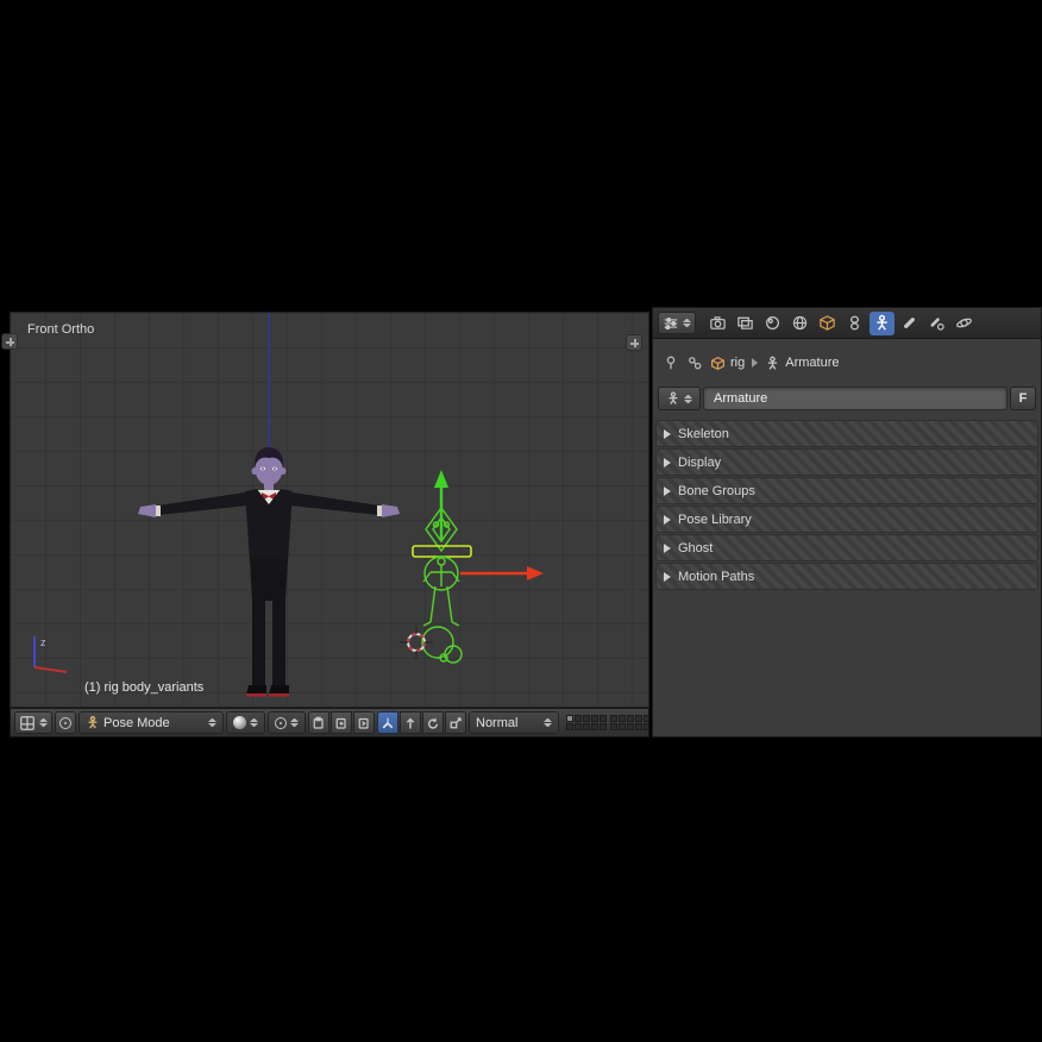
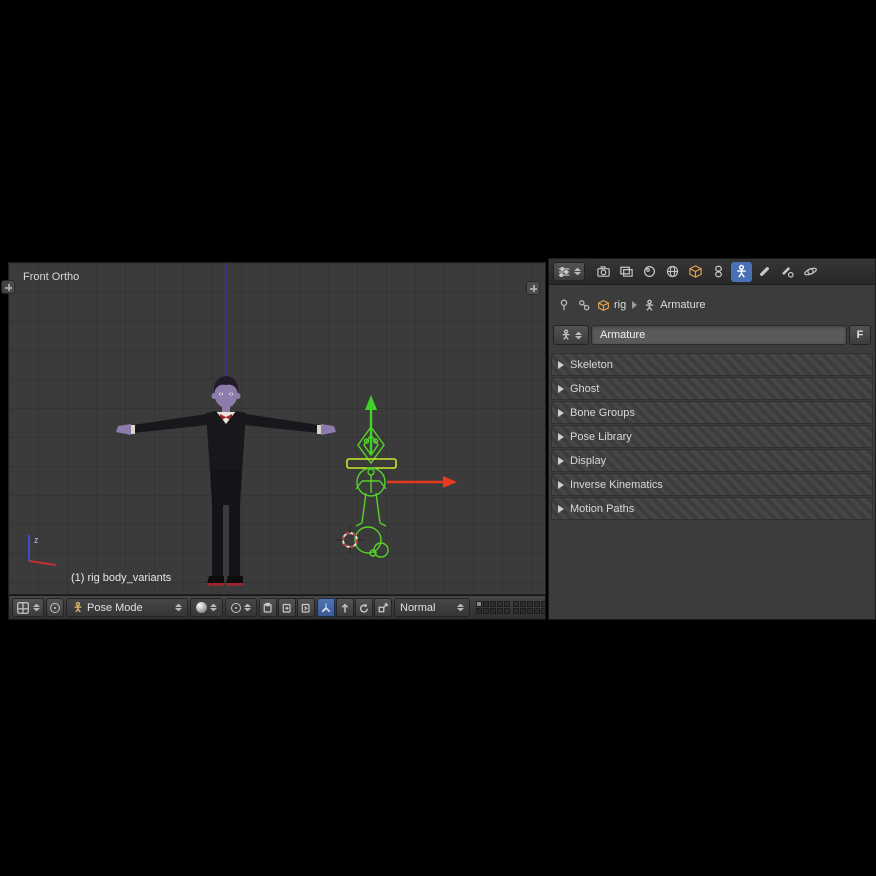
  z
  (1) rig body_variants
  Front Ortho
  Pose Mode
  Normal
  rig
  Armature
  Armature
  F
  Skeleton
- Display
+ Ghost
  Bone Groups
  Pose Library
- Ghost
+ Display
+ Inverse Kinematics
  Motion Paths
